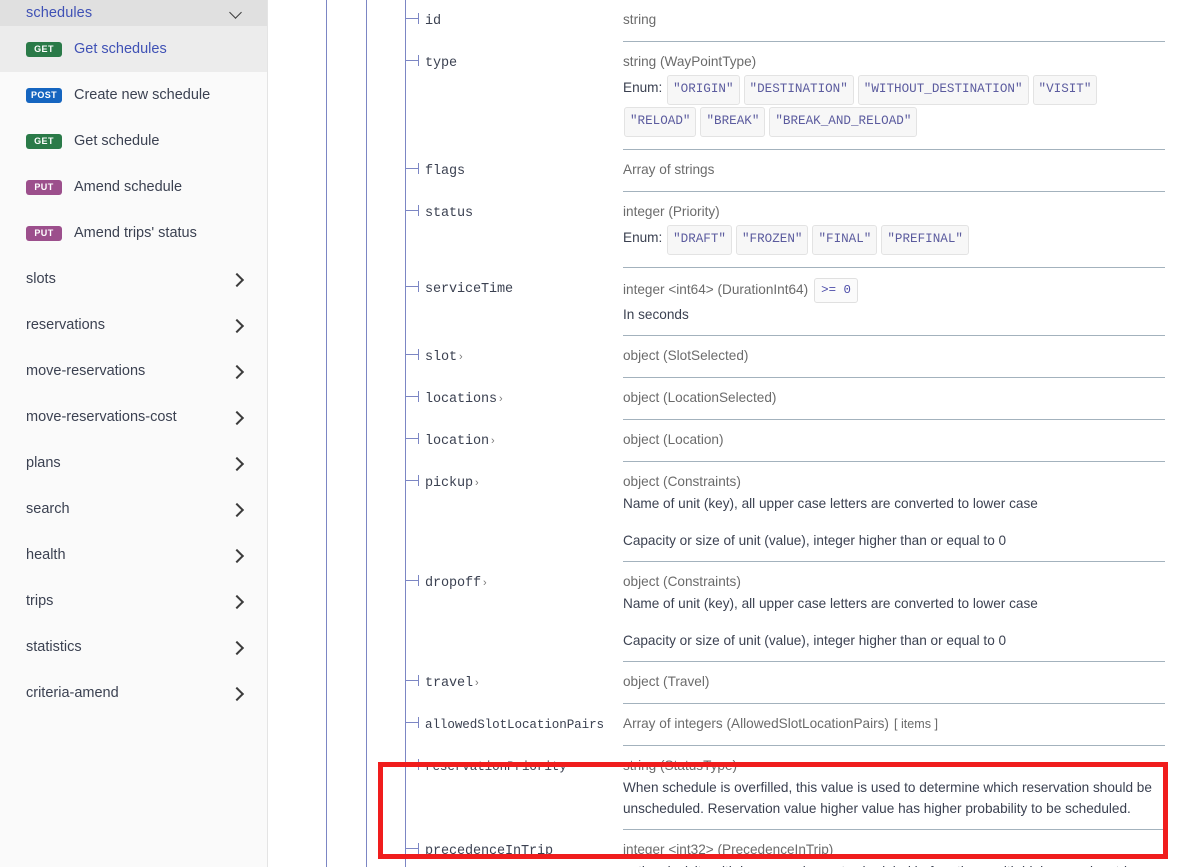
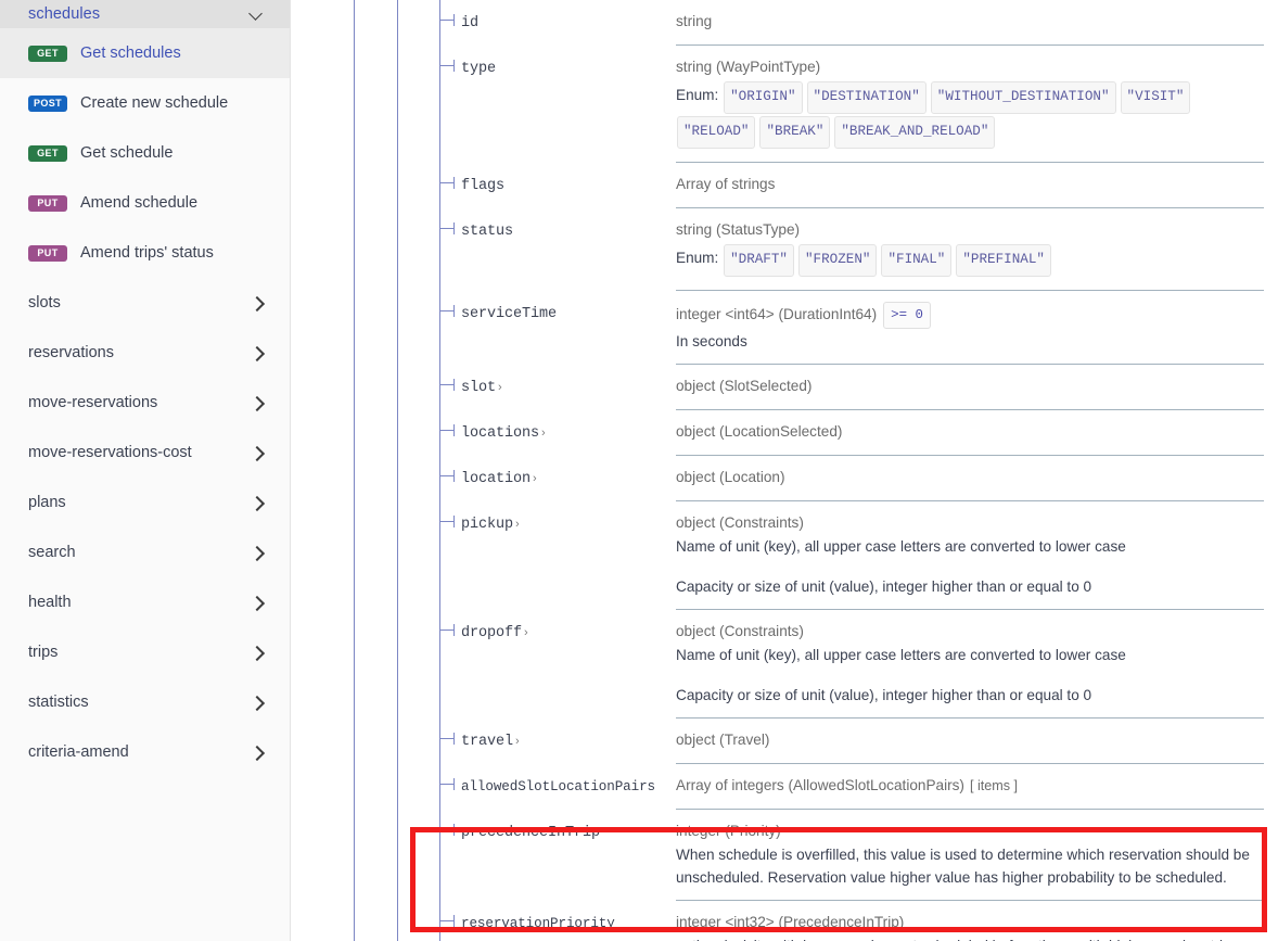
  schedules
  GET
  Get schedules
  POST
  Create new schedule
  GET
  Get schedule
  PUT
  Amend schedule
  PUT
  Amend trips' status
  slots
  reservations
  move-reservations
  move-reservations-cost
  plans
  search
  health
  trips
  statistics
  criteria-amend
  id
  string
  type
  string (WayPointType)
  Enum: "ORIGIN" "DESTINATION" "WITHOUT_DESTINATION" "VISIT""RELOAD" "BREAK" "BREAK_AND_RELOAD"
  flags
  Array of strings
  status
- integer (Priority)
+ string (StatusType)
  Enum: "DRAFT" "FROZEN" "FINAL" "PREFINAL"
  serviceTime
  integer <int64> (DurationInt64) >= 0
  In seconds
  slot ›
  object (SlotSelected)
  locations ›
  object (LocationSelected)
  location ›
  object (Location)
  pickup ›
  object (Constraints)
  Name of unit (key), all upper case letters are converted to lower case
  Capacity or size of unit (value), integer higher than or equal to 0
  dropoff ›
  object (Constraints)
  Name of unit (key), all upper case letters are converted to lower case
  Capacity or size of unit (value), integer higher than or equal to 0
  travel ›
  object (Travel)
  allowedSlotLocationPairs
  Array of integers (AllowedSlotLocationPairs) [ items ]
- reservationPriority
+ precedenceInTrip
- string (StatusType)
+ integer (Priority)
  When schedule is overfilled, this value is used to determine which reservation should be unscheduled. Reservation value higher value has higher probability to be scheduled.
- precedenceInTrip
+ reservationPriority
  integer <int32> (PrecedenceInTrip)
